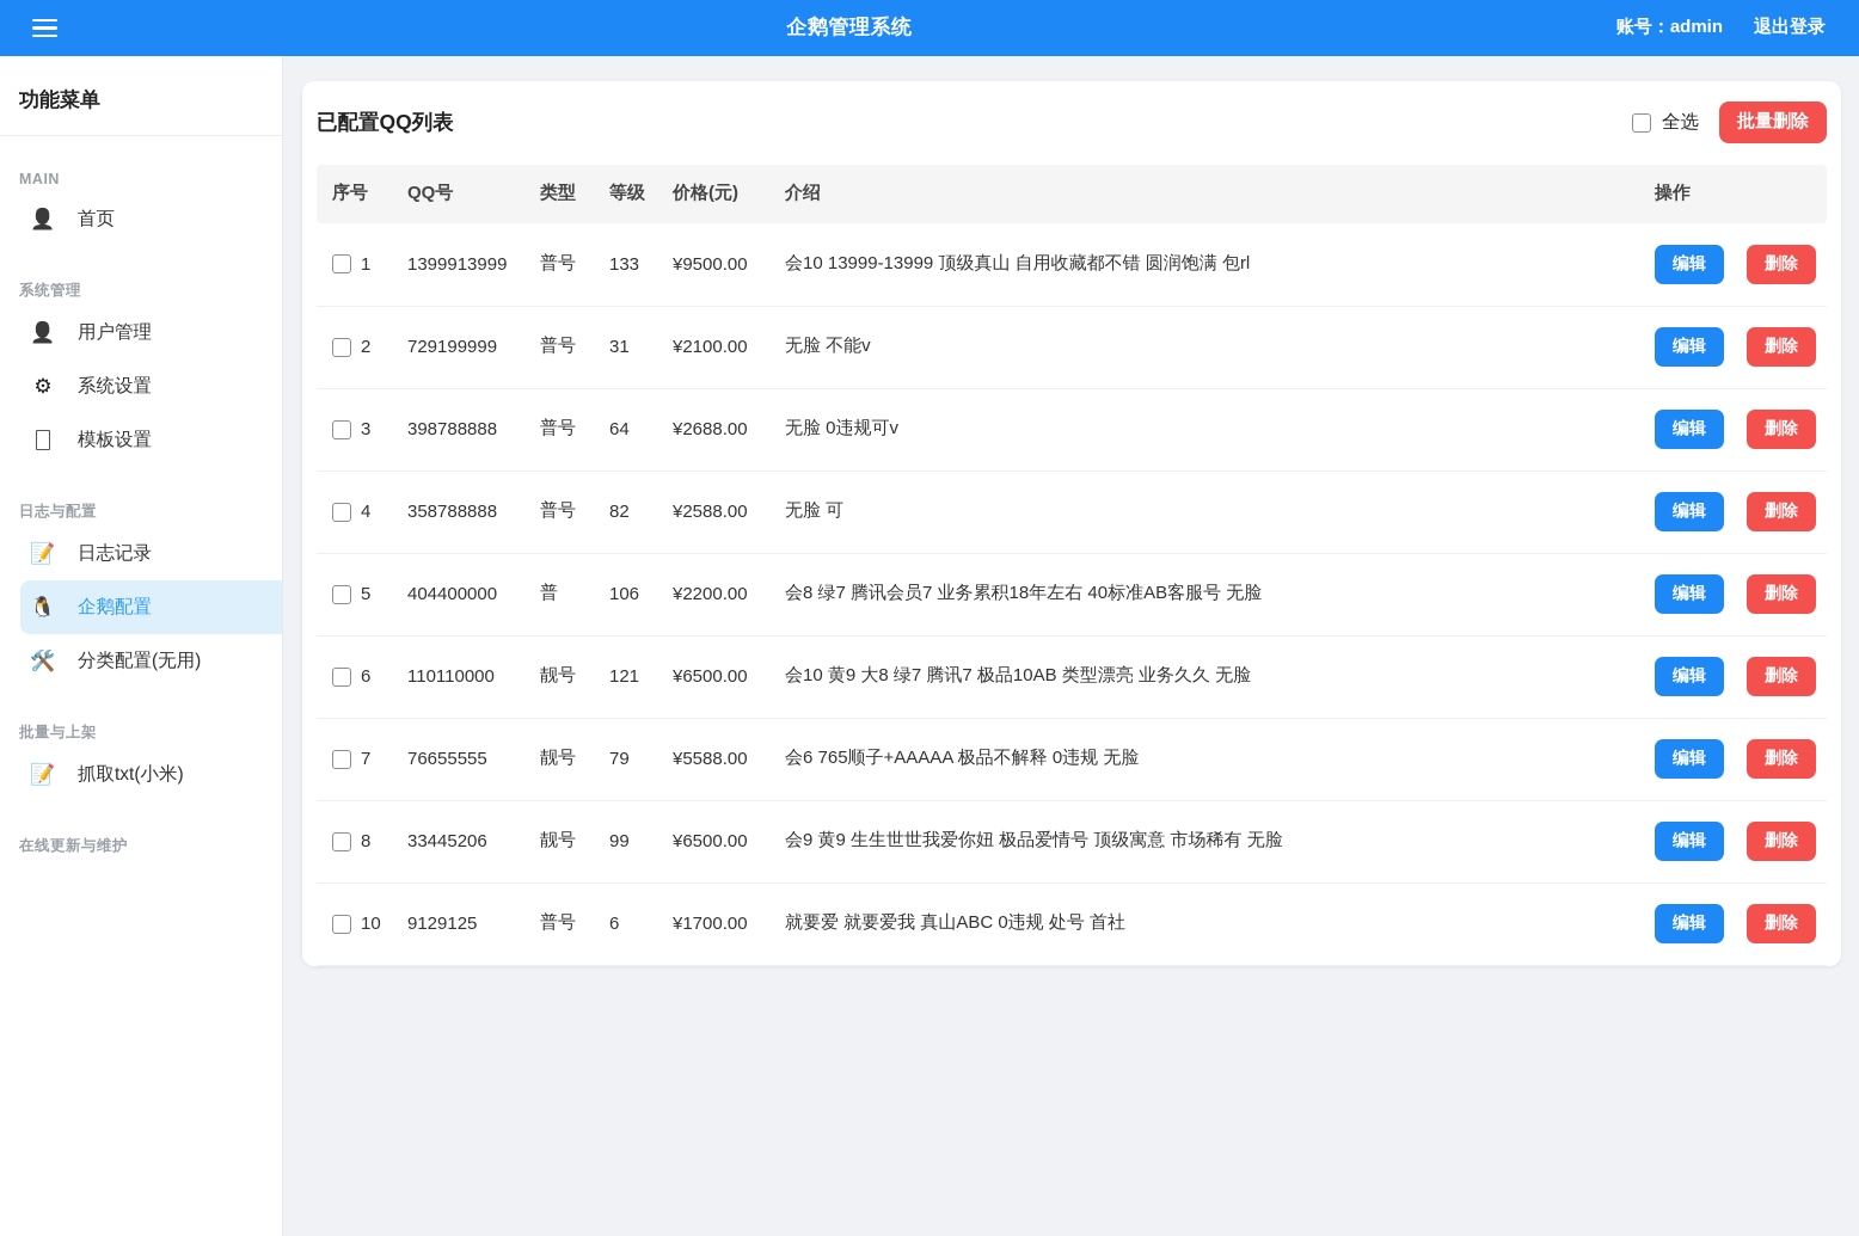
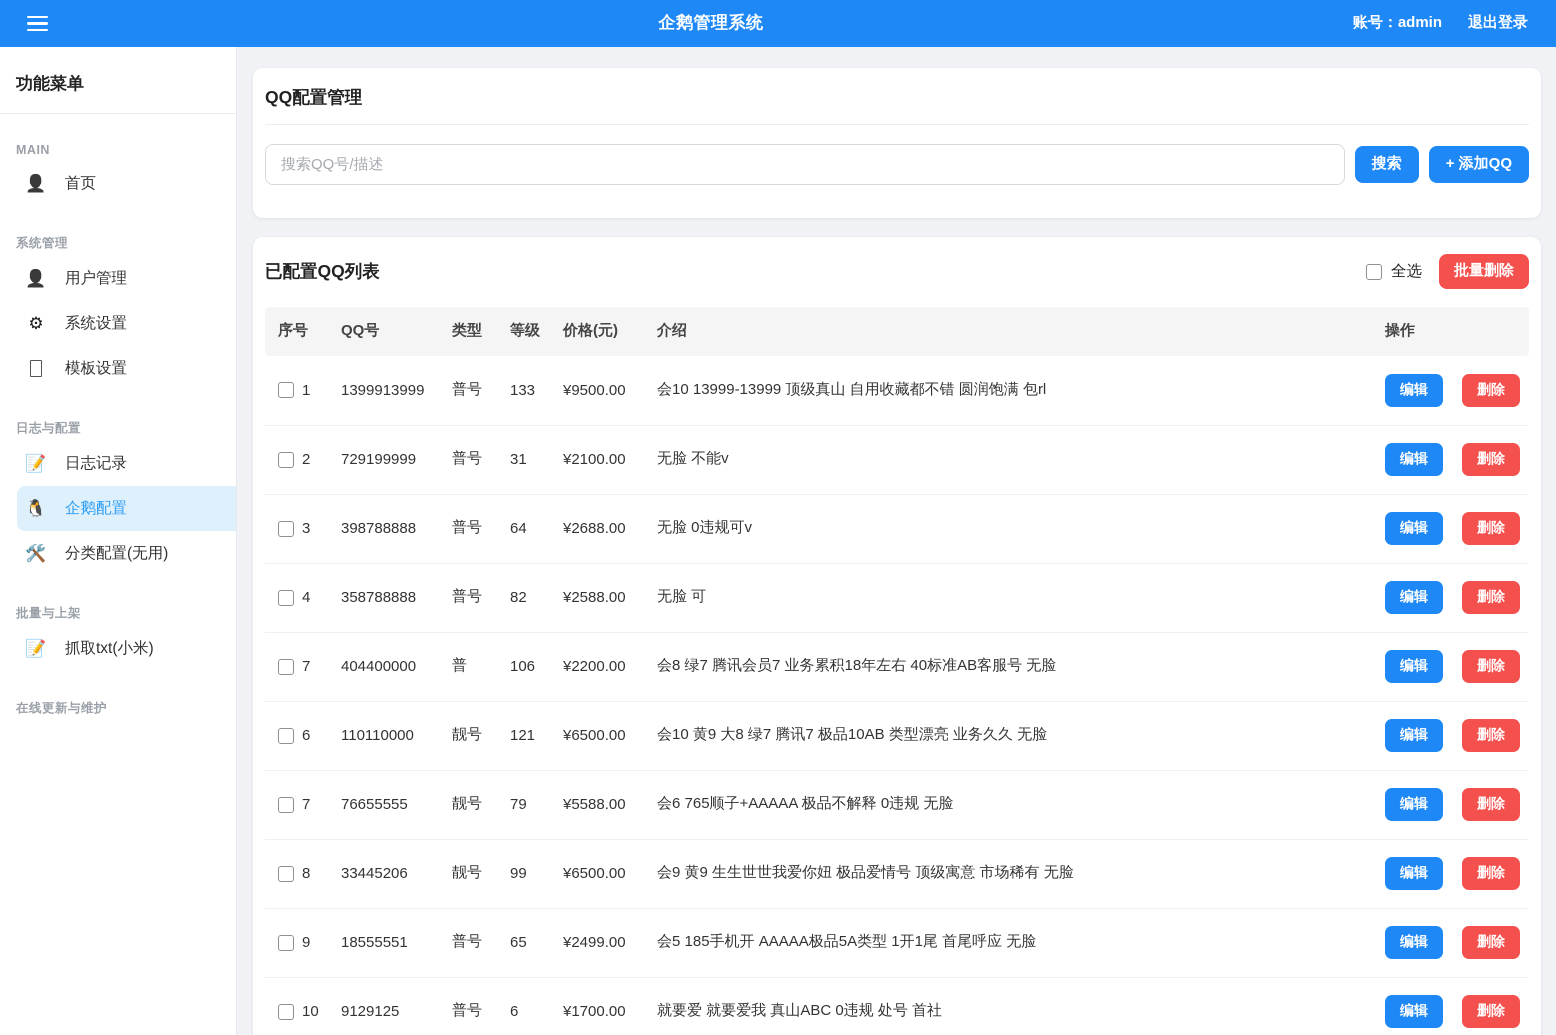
  企鹅管理系统
  账号：admin
  退出登录
  功能菜单
  MAIN
  👤
  首页
  系统管理
  👤
  用户管理
  ⚙
  系统设置
  模板设置
  日志与配置
  📝
  日志记录
  🐧
  企鹅配置
  🛠️
  分类配置(无用)
  批量与上架
  📝
  抓取txt(小米)
  在线更新与维护
+ QQ配置管理
+ 搜索QQ号/描述
+ 搜索
+ + 添加QQ
  已配置QQ列表
  全选
  批量删除
  序号	QQ号	类型	等级	价格(元)	介绍	操作
  1	1399913999	普号	133	¥9500.00	会10 13999-13999 顶级真山 自用收藏都不错 圆润饱满 包rl	编辑 删除
  2	729199999	普号	31	¥2100.00	无脸 不能v	编辑 删除
  3	398788888	普号	64	¥2688.00	无脸 0违规可v	编辑 删除
  4	358788888	普号	82	¥2588.00	无脸 可	编辑 删除
- 5	404400000	普	106	¥2200.00	会8 绿7 腾讯会员7 业务累积18年左右 40标准AB客服号 无脸	编辑 删除
+ 7	404400000	普	106	¥2200.00	会8 绿7 腾讯会员7 业务累积18年左右 40标准AB客服号 无脸	编辑 删除
  6	110110000	靓号	121	¥6500.00	会10 黄9 大8 绿7 腾讯7 极品10AB 类型漂亮 业务久久 无脸	编辑 删除
  7	76655555	靓号	79	¥5588.00	会6 765顺子+AAAAA 极品不解释 0违规 无脸	编辑 删除
  8	33445206	靓号	99	¥6500.00	会9 黄9 生生世世我爱你妞 极品爱情号 顶级寓意 市场稀有 无脸	编辑 删除
+ 9	18555551	普号	65	¥2499.00	会5 185手机开 AAAAA极品5A类型 1开1尾 首尾呼应 无脸	编辑 删除
  10	9129125	普号	6	¥1700.00	就要爱 就要爱我 真山ABC 0违规 处号 首社	编辑 删除
